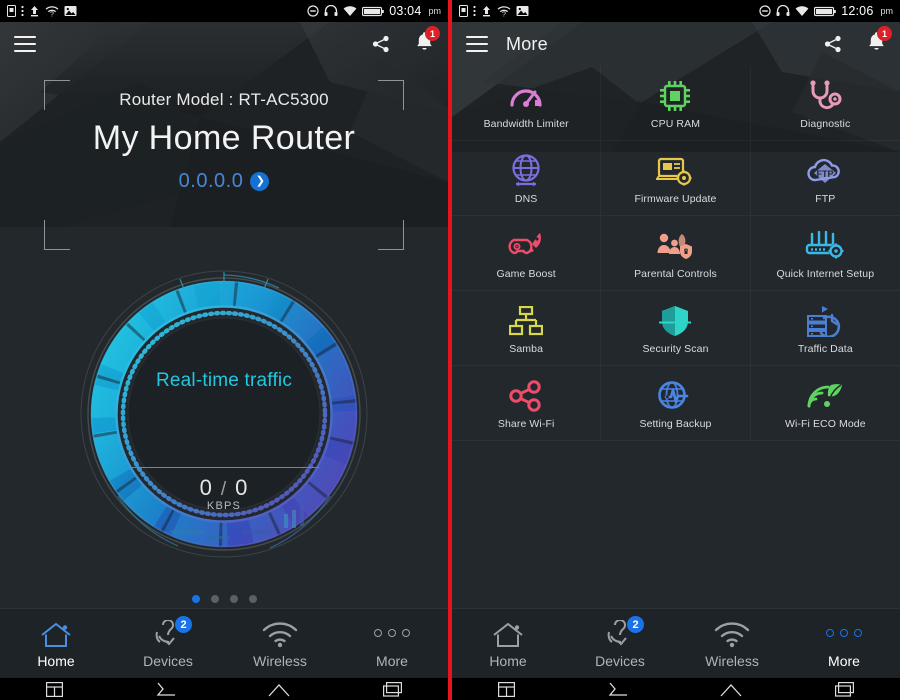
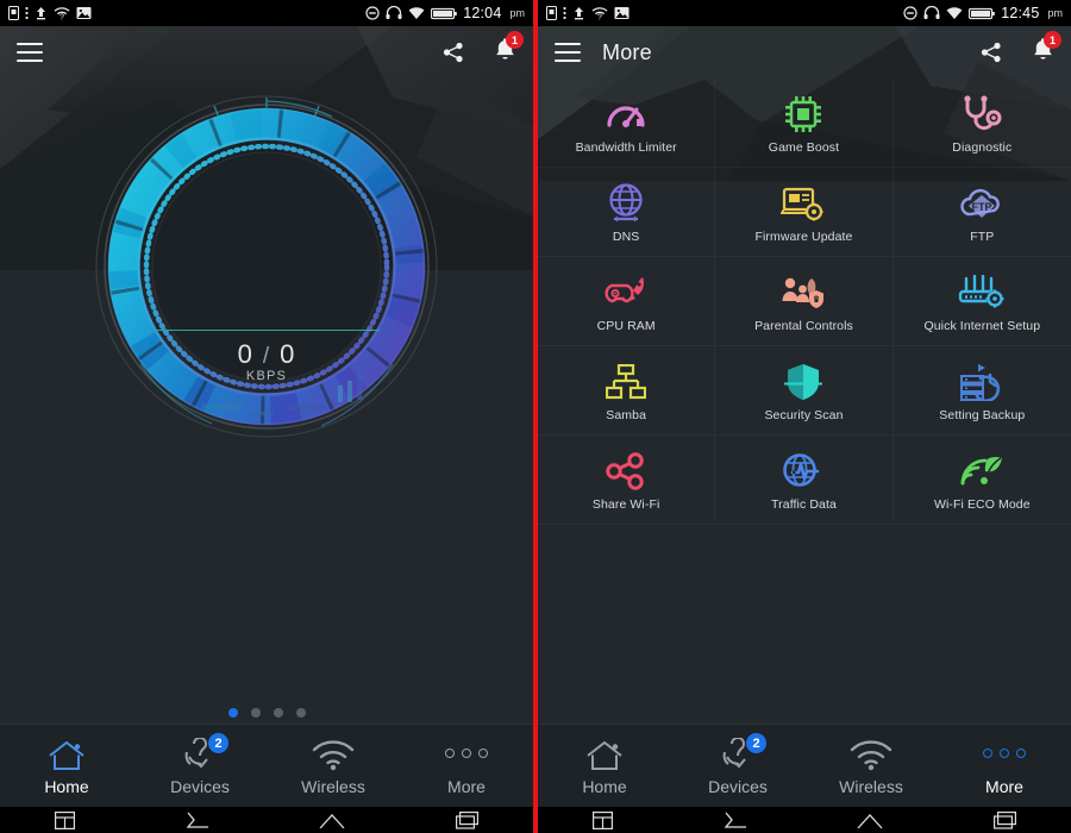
- 03:04
+ 12:04
  pm
  1
- Router Model : RT-AC5300
- My Home Router
- 0.0.0.0
- ❯
- Real-time traffic
  0 / 0
  KBPS
  Home
  2
  Devices
  Wireless
  More
- 12:06
+ 12:45
  pm
  More
  1
  Bandwidth Limiter
- CPU RAM
+ Game Boost
  Diagnostic
  DNS
  Firmware Update
  FTP
  FTP
- Game Boost
+ CPU RAM
  Parental Controls
  Quick Internet Setup
  Samba
  Security Scan
- Traffic Data
+ Setting Backup
  Share Wi-Fi
- Setting Backup
+ Traffic Data
  Wi-Fi ECO Mode
  Home
  2
  Devices
  Wireless
  More
